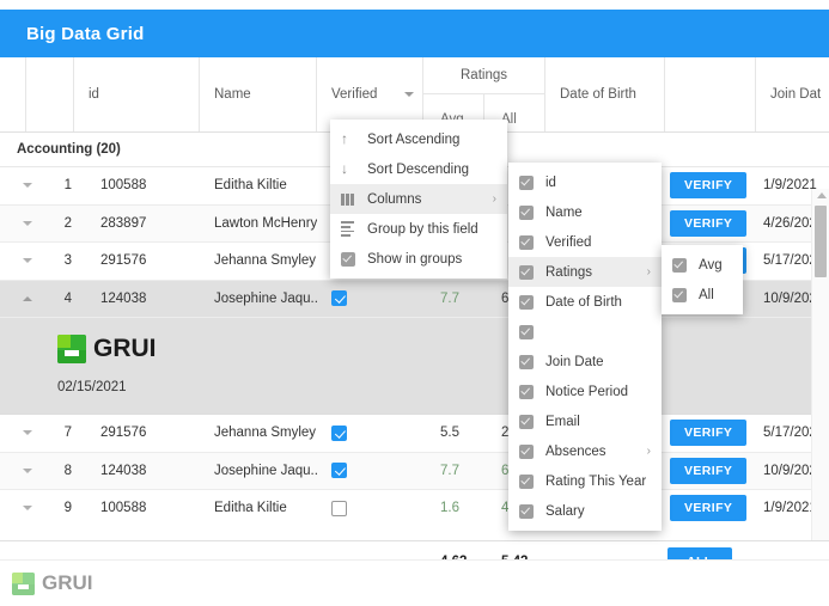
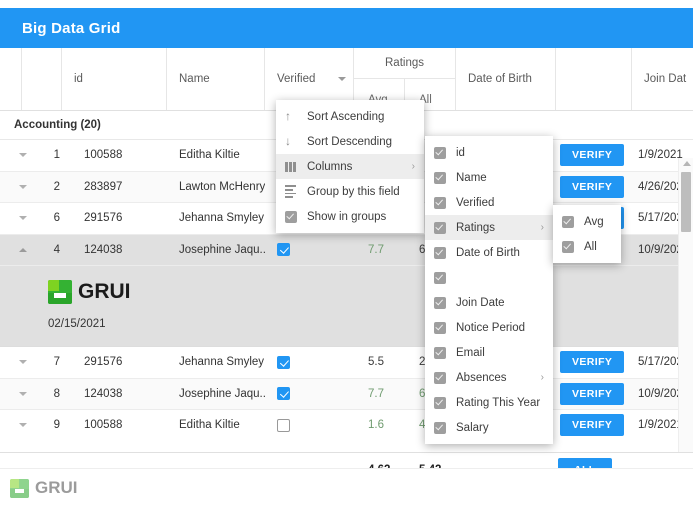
  Big Data Grid
  id
  Name
  Verified
  Ratings
  Date of Birth
  Join Dat
  Accounting (20)
  1
  100588
  Editha Kiltie
  VERIFY
  1/9/2021
  2
  283897
  Lawton McHenry
  VERIFY
  4/26/20
- 3
+ 6
  291576
  Jehanna Smyley
  5/17/20
  4
  124038
  Josephine Jaqu..
  7.7
  10/9/20
  GRUI
  02/15/2021
  7
  291576
  Jehanna Smyley
  5.5
  VERIFY
  5/17/20
  8
  124038
  Josephine Jaqu..
  7.7
  VERIFY
  10/9/20
  9
  100588
  Editha Kiltie
  1.6
  VERIFY
  1/9/202
  GRUI
  Sort Ascending
  Sort Descending
  Columns
  ›
  Group by this field
  Show in groups
  id
  Name
  Verified
  Ratings
  ›
  Date of Birth
  Join Date
  Notice Period
  Email
  Absences
  ›
  Rating This Year
  Salary
  Avg
  All
